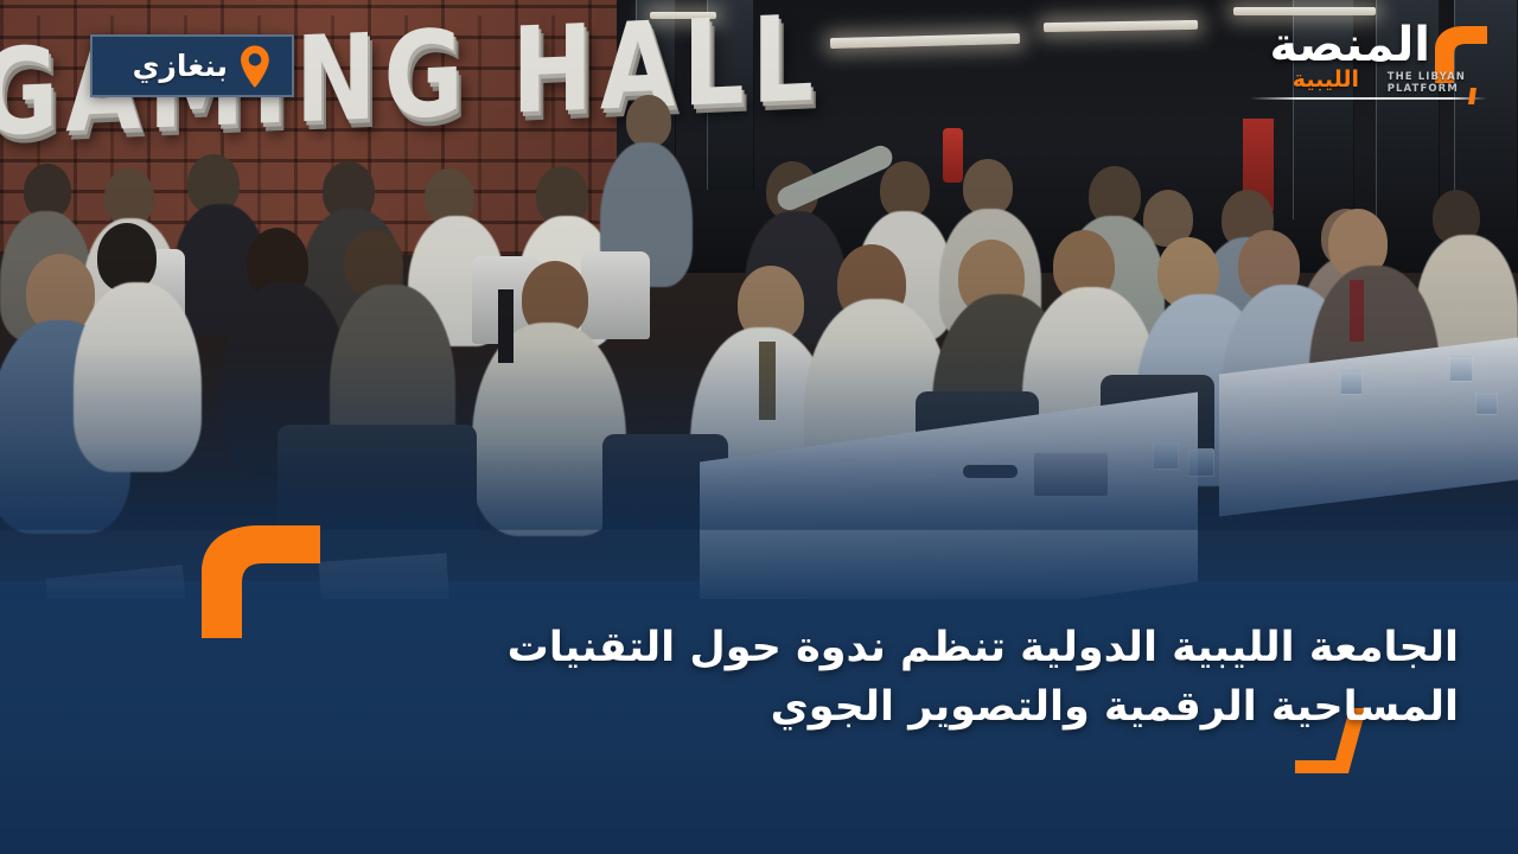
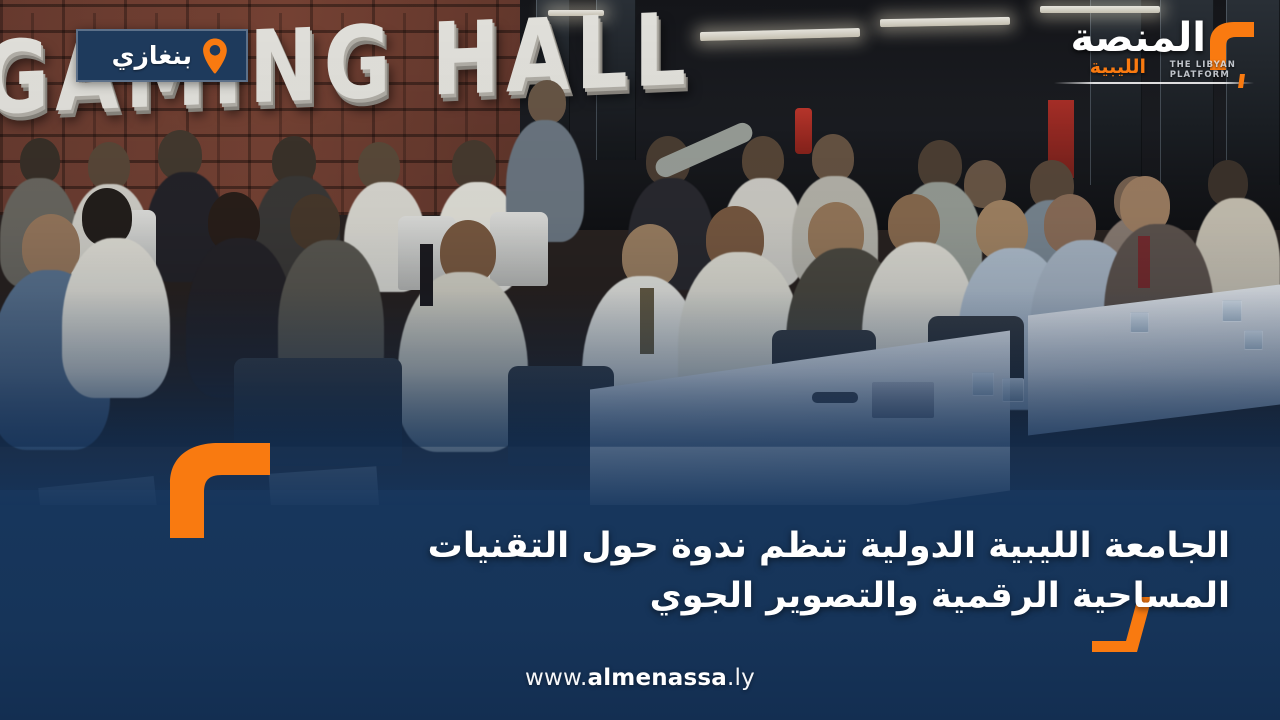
  بنغازي
  المنصة
  الليبية
  THE LIBYAN
  PLATFORM
  الجامعة الليبية الدولية تنظم ندوة حول التقنيات المساحية الرقمية والتصوير الجوي
+ www.almenassa.ly
